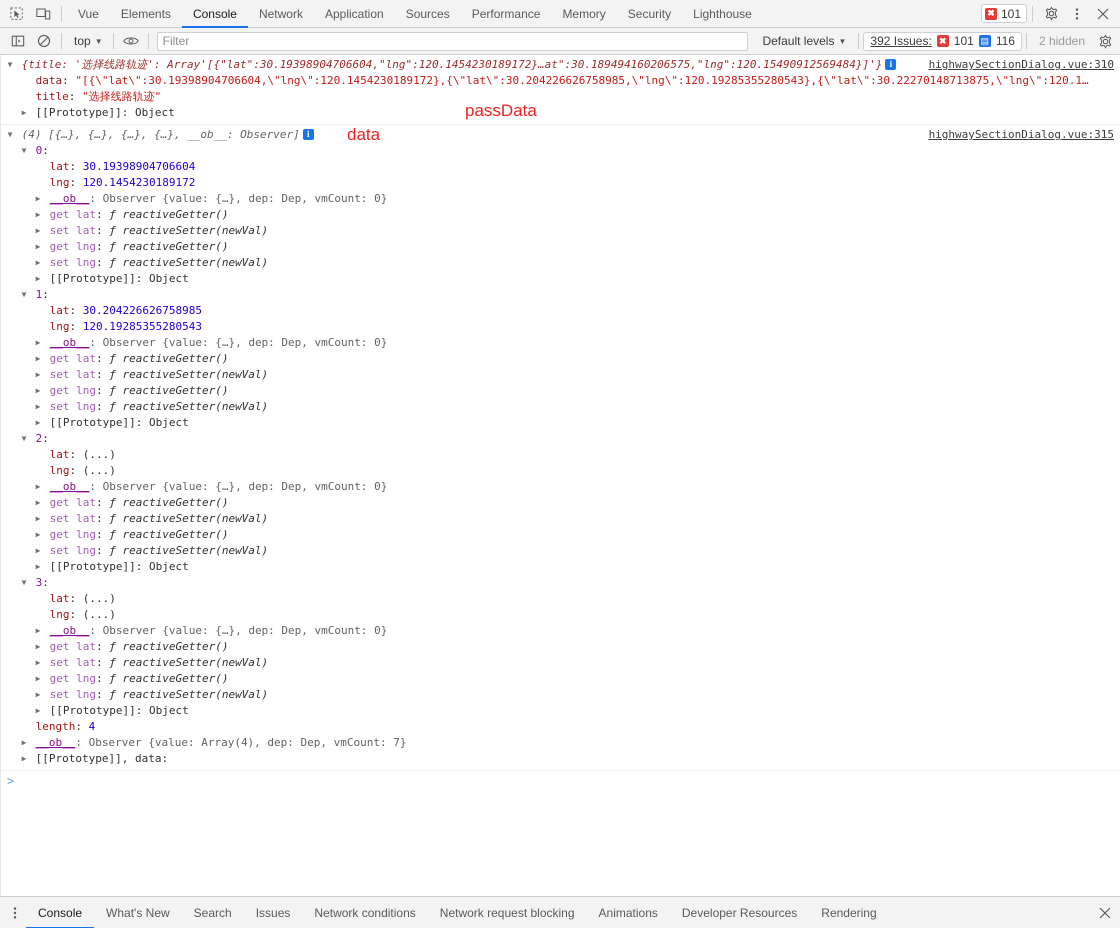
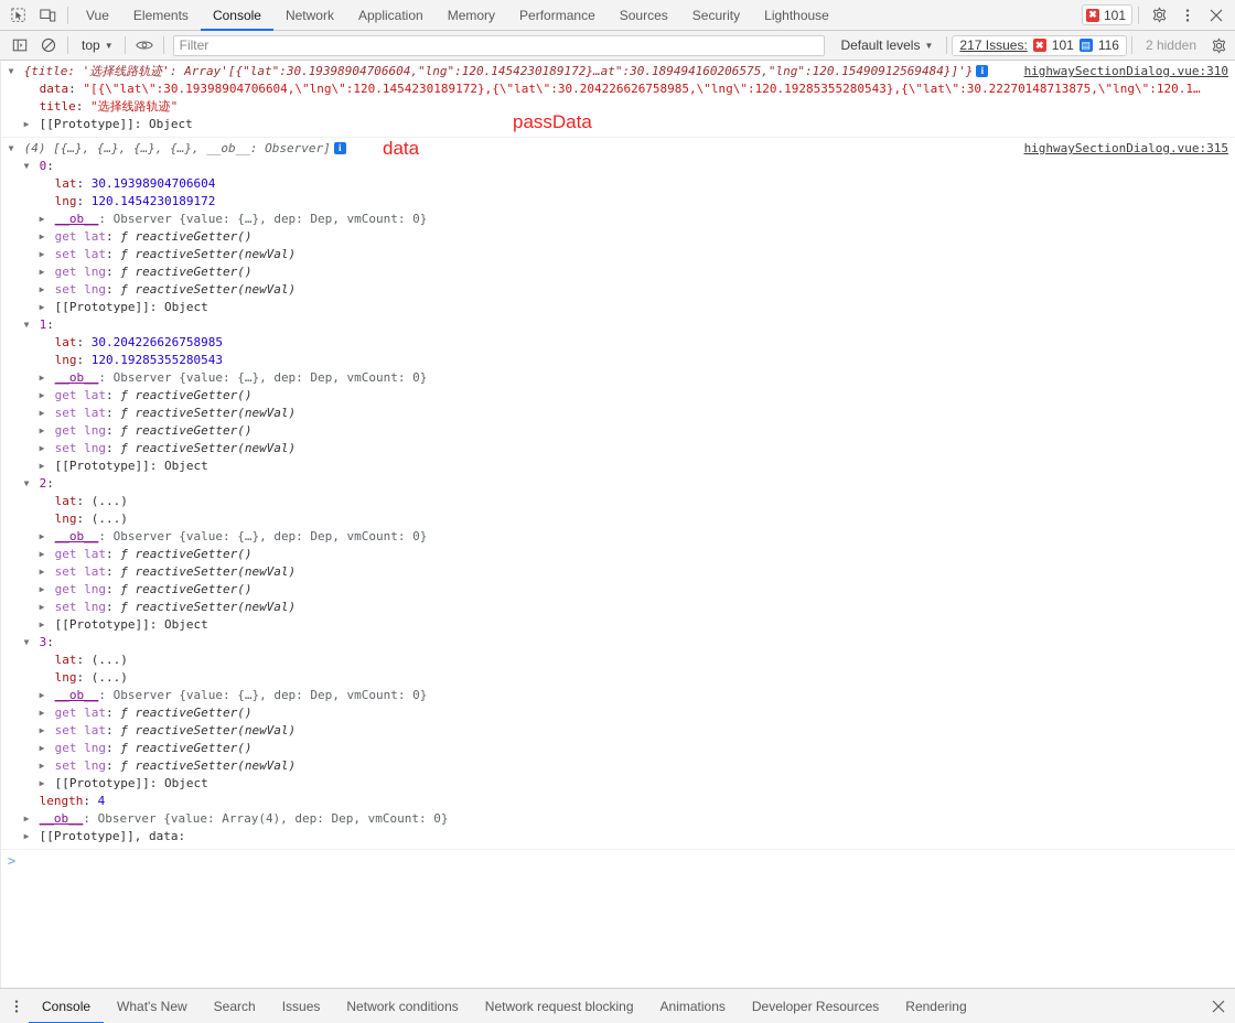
  Vue
  Elements
  Console
  Network
  Application
- Sources
+ Memory
  Performance
- Memory
+ Sources
  Security
  Lighthouse
  ✖
  101
  top
  ▼
  Filter
  Default levels
  ▼
- 392 Issues:
+ 217 Issues:
  ✖
  101
  ▤
  116
  2 hidden
  highwaySectionDialog.vue:310
  {title: '选择线路轨迹': Array'[{"lat":30.19398904706604,"lng":120.1454230189172}…at":30.189494160206575,"lng":120.15490912569484}]'} i
  data: "[{\"lat\":30.19398904706604,\"lng\":120.1454230189172},{\"lat\":30.204226626758985,\"lng\":120.19285355280543},{\"lat\":30.22270148713875,\"lng\":120.1…
  title: "选择线路轨迹"
  [[Prototype]]: Object
  highwaySectionDialog.vue:315
  (4) [{…}, {…}, {…}, {…}, __ob__: Observer] i
  0:
  lat: 30.19398904706604
  lng: 120.1454230189172
  __ob__: Observer {value: {…}, dep: Dep, vmCount: 0}
  get lat: ƒ reactiveGetter()
  set lat: ƒ reactiveSetter(newVal)
  get lng: ƒ reactiveGetter()
  set lng: ƒ reactiveSetter(newVal)
  [[Prototype]]: Object
  1:
  lat: 30.204226626758985
  lng: 120.19285355280543
  __ob__: Observer {value: {…}, dep: Dep, vmCount: 0}
  get lat: ƒ reactiveGetter()
  set lat: ƒ reactiveSetter(newVal)
  get lng: ƒ reactiveGetter()
  set lng: ƒ reactiveSetter(newVal)
  [[Prototype]]: Object
  2:
  lat: (...)
  lng: (...)
  __ob__: Observer {value: {…}, dep: Dep, vmCount: 0}
  get lat: ƒ reactiveGetter()
  set lat: ƒ reactiveSetter(newVal)
  get lng: ƒ reactiveGetter()
  set lng: ƒ reactiveSetter(newVal)
  [[Prototype]]: Object
  3:
  lat: (...)
  lng: (...)
  __ob__: Observer {value: {…}, dep: Dep, vmCount: 0}
  get lat: ƒ reactiveGetter()
  set lat: ƒ reactiveSetter(newVal)
  get lng: ƒ reactiveGetter()
  set lng: ƒ reactiveSetter(newVal)
  [[Prototype]]: Object
  length: 4
- __ob__: Observer {value: Array(4), dep: Dep, vmCount: 7}
+ __ob__: Observer {value: Array(4), dep: Dep, vmCount: 0}
  [[Prototype]], data:
  >
  passData
  data
  Console
  What's New
  Search
  Issues
  Network conditions
  Network request blocking
  Animations
  Developer Resources
  Rendering
